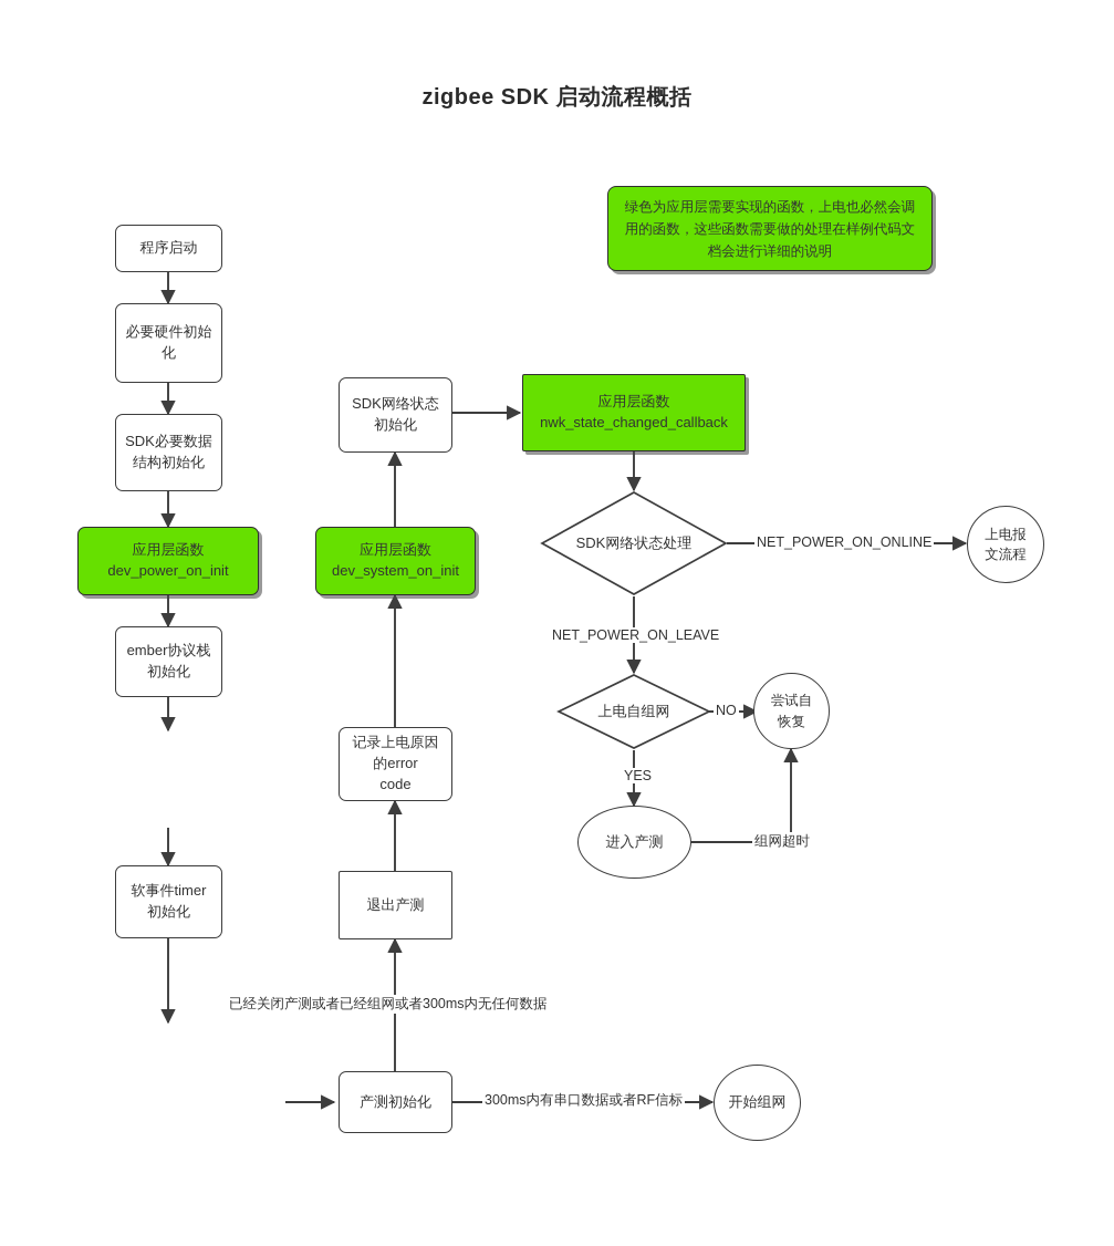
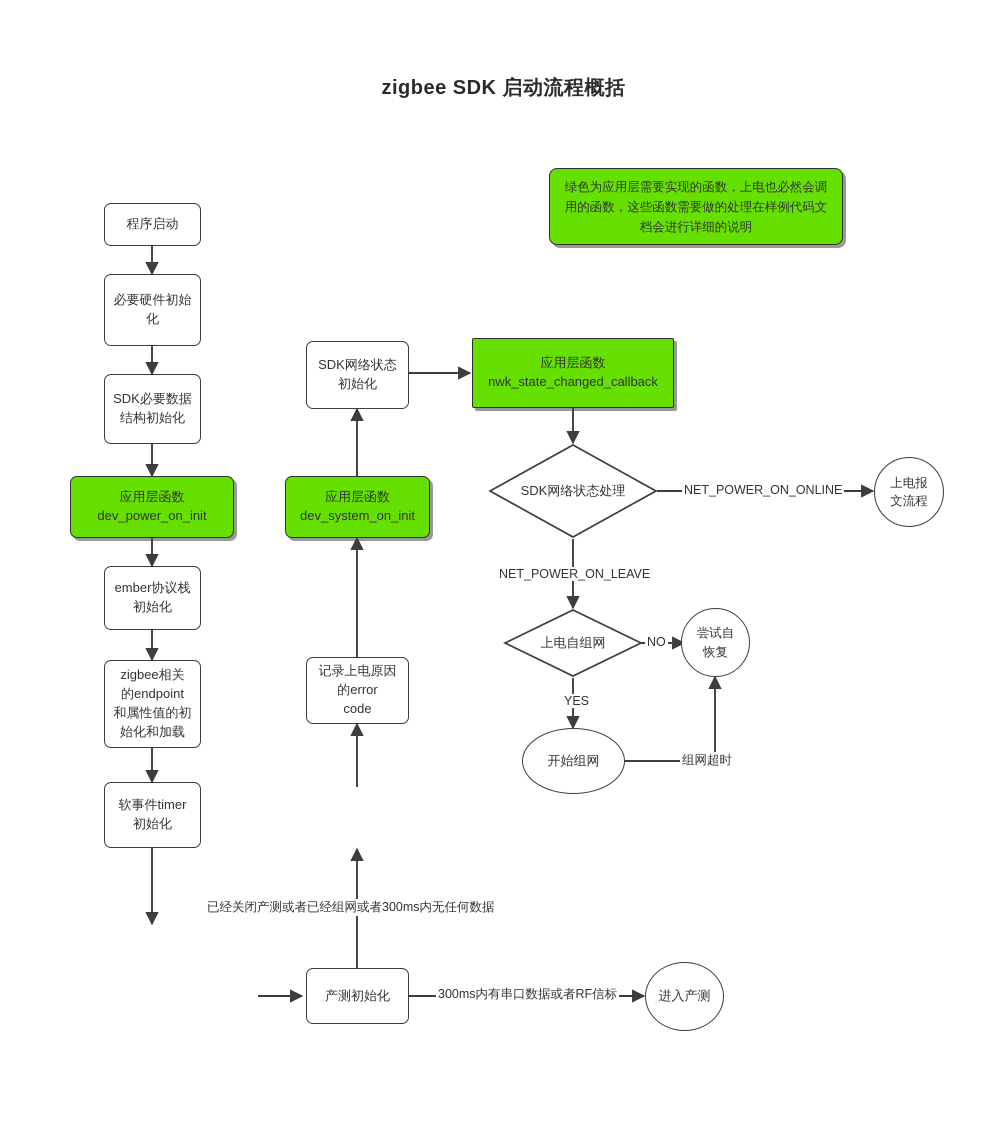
  zigbee SDK 启动流程概括
  绿色为应用层需要实现的函数，上电也必然会调用的函数，这些函数需要做的处理在样例代码文档会进行详细的说明
  程序启动
  必要硬件初始
  化
  SDK必要数据
  结构初始化
  应用层函数
  dev_power_on_init
  ember协议栈
  初始化
+ zigbee相关
+ 的endpoint
+ 和属性值的初
+ 始化和加载
  软事件timer
  初始化
  产测初始化
- 开始组网
+ 进入产测
- 退出产测
  记录上电原因
  的error
  code
  应用层函数
  dev_system_on_init
  SDK网络状态
  初始化
  应用层函数
  nwk_state_changed_callback
  SDK网络状态处理
  上电报
  文流程
  上电自组网
  尝试自
  恢复
- 进入产测
+ 开始组网
  NET_POWER_ON_ONLINE
  NET_POWER_ON_LEAVE
  NO
  YES
  组网超时
  300ms内有串口数据或者RF信标
  已经关闭产测或者已经组网或者300ms内无任何数据
